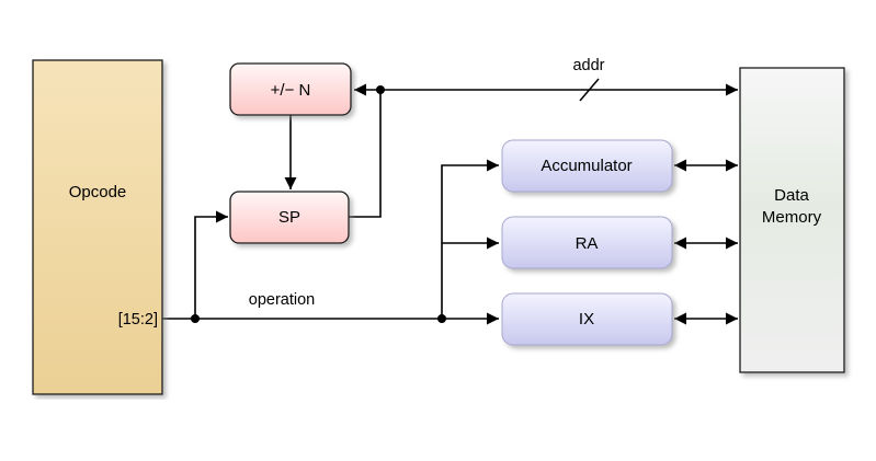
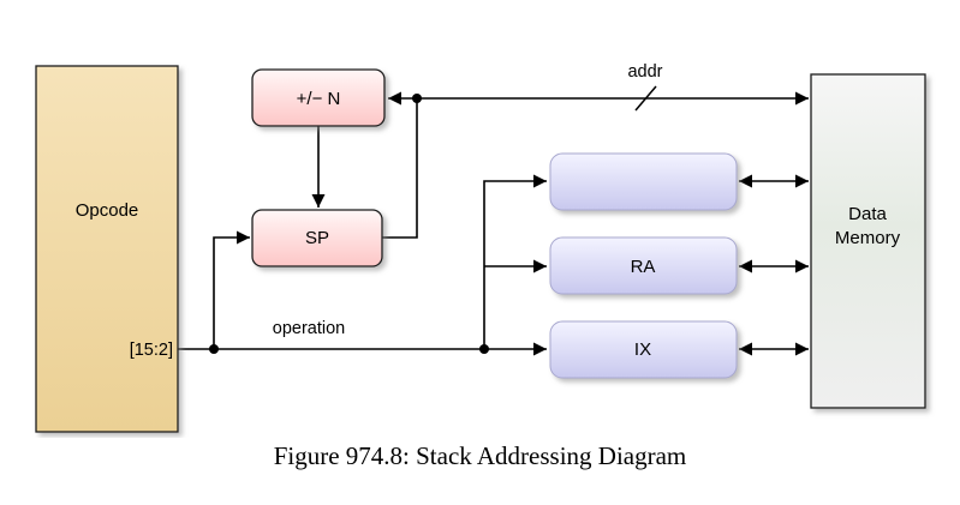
  Opcode
  [15:2]
  +/− N
  SP
- Accumulator
  RA
  IX
  Data
  Memory
  addr
  operation
+ Figure 974.8: Stack Addressing Diagram
